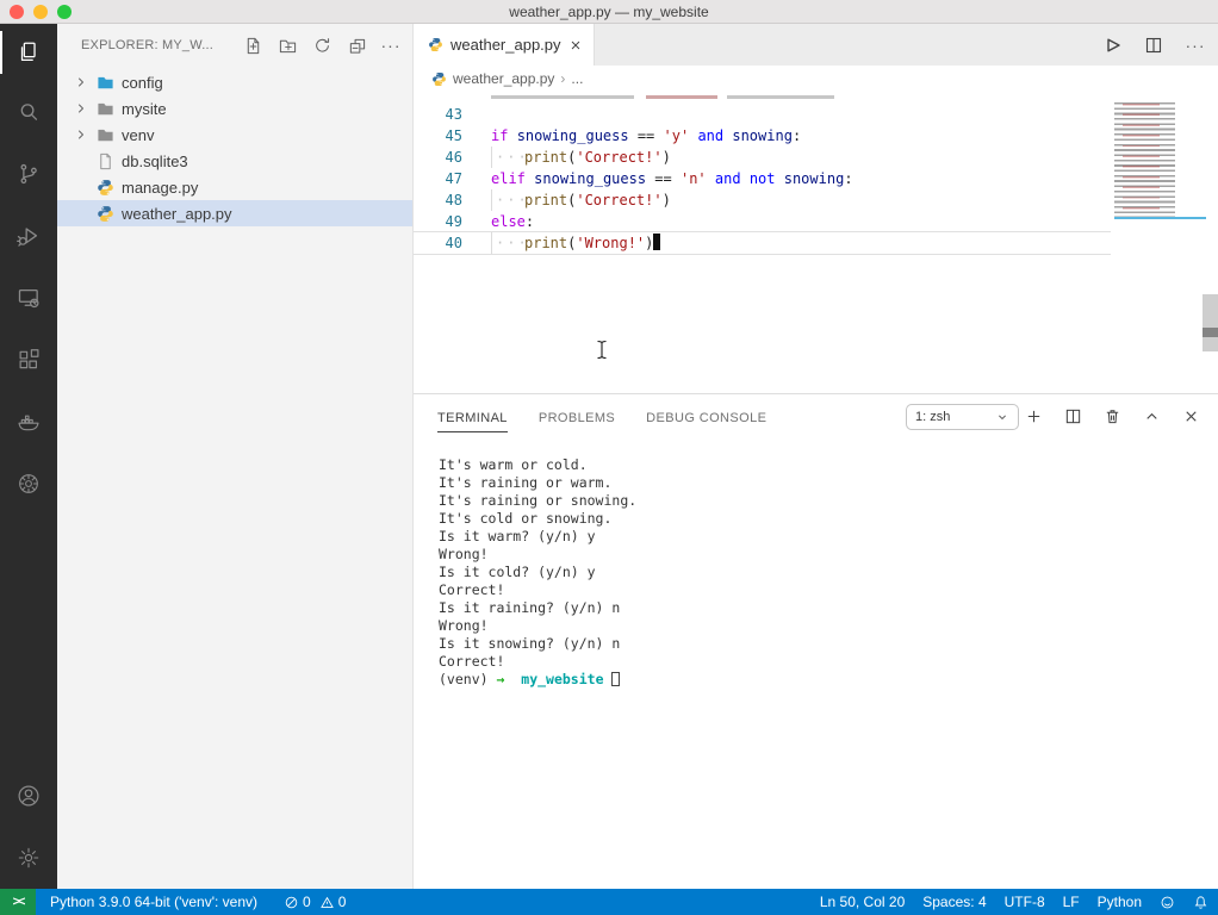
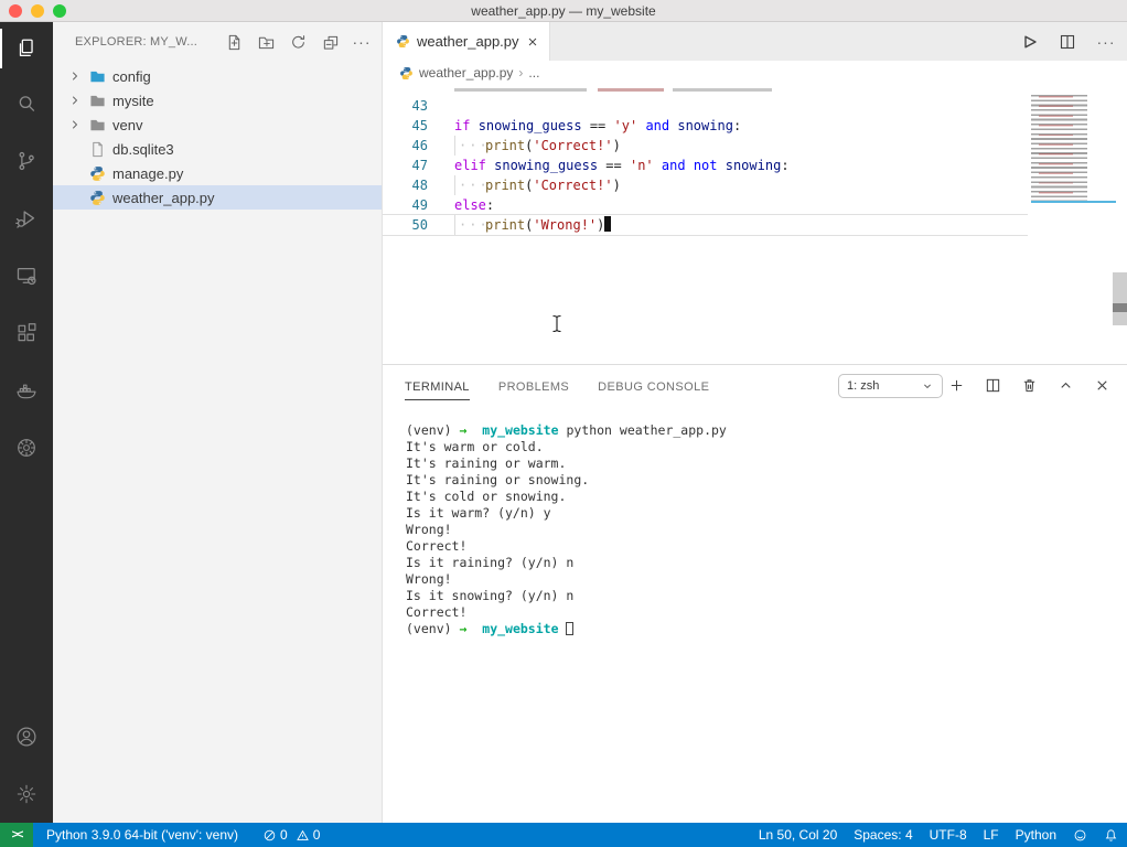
  weather_app.py — my_website
  EXPLORER: MY_W...
  ···
  config
  mysite
  venv
  db.sqlite3
  manage.py
  weather_app.py
  weather_app.py
  ···
  weather_app.py
  ›
  ...
  43
  45
  if snowing_guess == 'y' and snowing:
  46
  ···print('Correct!')
  47
  elif snowing_guess == 'n' and not snowing:
  48
  ···print('Correct!')
  49
  else:
- 40
+ 50
  ···print('Wrong!')
  TERMINAL PROBLEMS DEBUG CONSOLE
  1: zsh
+ (venv) → my_website python weather_app.py
  It's warm or cold.
  It's raining or warm.
  It's raining or snowing.
  It's cold or snowing.
  Is it warm? (y/n) y
  Wrong!
- Is it cold? (y/n) y
  Correct!
  Is it raining? (y/n) n
  Wrong!
  Is it snowing? (y/n) n
  Correct!
  (venv) → my_website
  ><
  Python 3.9.0 64-bit ('venv': venv)
  0
  0
  Ln 50, Col 20
  Spaces: 4
  UTF-8
  LF
  Python
